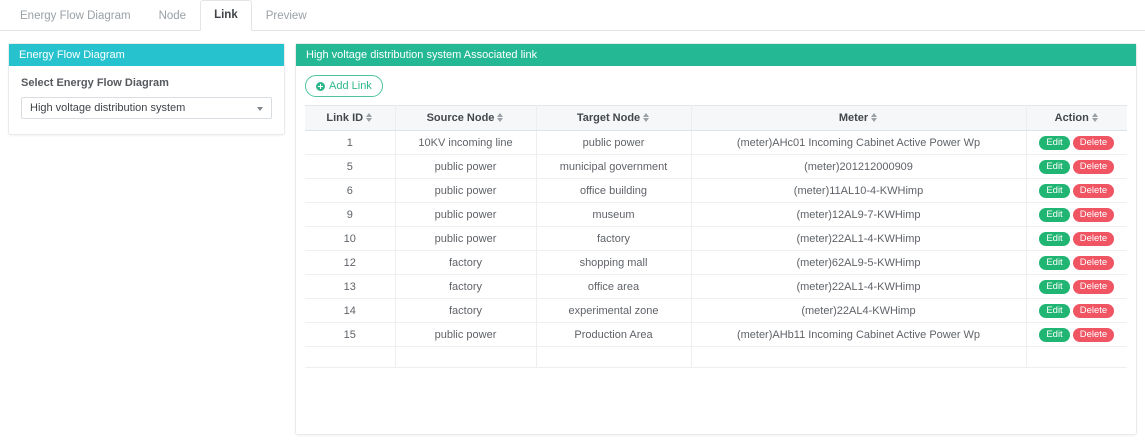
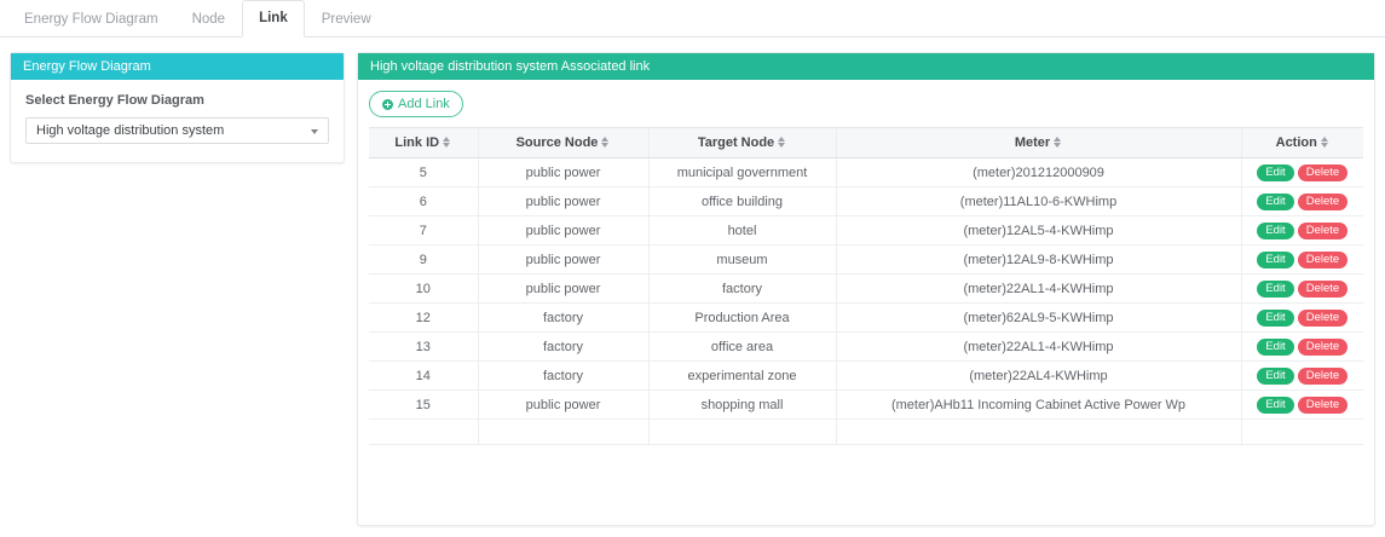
  Energy Flow Diagram
  Node
  Link
  Preview
  Energy Flow Diagram
  Select Energy Flow Diagram
  High voltage distribution system
  High voltage distribution system Associated link
  Add Link
  Link ID	Source Node	Target Node	Meter	Action
- 1	10KV incoming line	public power	(meter)AHc01 Incoming Cabinet Active Power Wp	Edit Delete
  5	public power	municipal government	(meter)201212000909	Edit Delete
- 6	public power	office building	(meter)11AL10-4-KWHimp	Edit Delete
+ 6	public power	office building	(meter)11AL10-6-KWHimp	Edit Delete
+ 7	public power	hotel	(meter)12AL5-4-KWHimp	Edit Delete
- 9	public power	museum	(meter)12AL9-7-KWHimp	Edit Delete
+ 9	public power	museum	(meter)12AL9-8-KWHimp	Edit Delete
  10	public power	factory	(meter)22AL1-4-KWHimp	Edit Delete
- 12	factory	shopping mall	(meter)62AL9-5-KWHimp	Edit Delete
+ 12	factory	Production Area	(meter)62AL9-5-KWHimp	Edit Delete
  13	factory	office area	(meter)22AL1-4-KWHimp	Edit Delete
  14	factory	experimental zone	(meter)22AL4-KWHimp	Edit Delete
- 15	public power	Production Area	(meter)AHb11 Incoming Cabinet Active Power Wp	Edit Delete
+ 15	public power	shopping mall	(meter)AHb11 Incoming Cabinet Active Power Wp	Edit Delete
